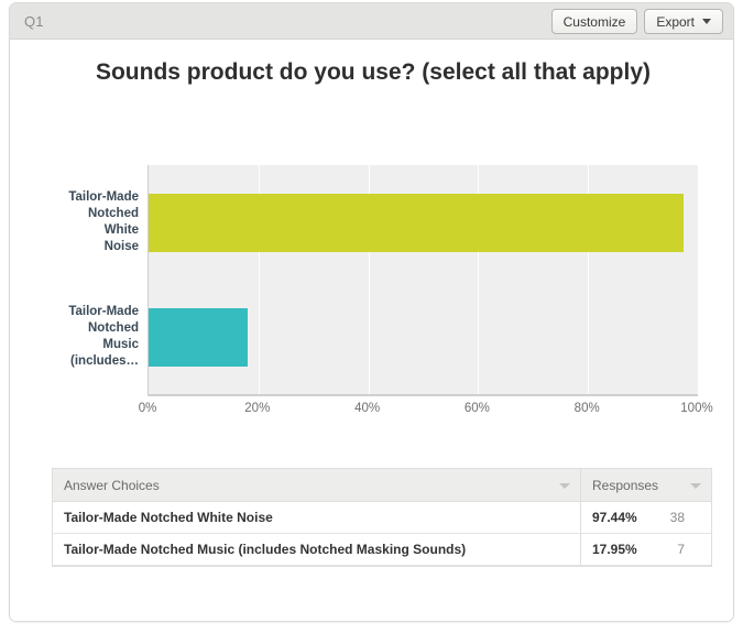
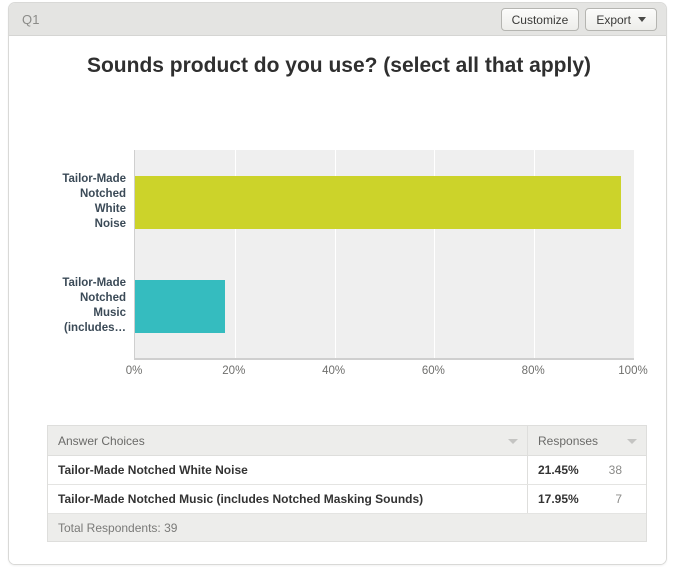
  Q1
  Customize
  Export
  Sounds product do you use? (select all that apply)
  Tailor-Made
  Notched
  White
  Noise
  Tailor-Made
  Notched
  Music
  (includes…
  0%
  20%
  40%
  60%
  80%
  100%
  Answer Choices
  Responses
  Tailor-Made Notched White Noise
- 97.44%
+ 21.45%
  38
  Tailor-Made Notched Music (includes Notched Masking Sounds)
  17.95%
  7
+ Total Respondents: 39
